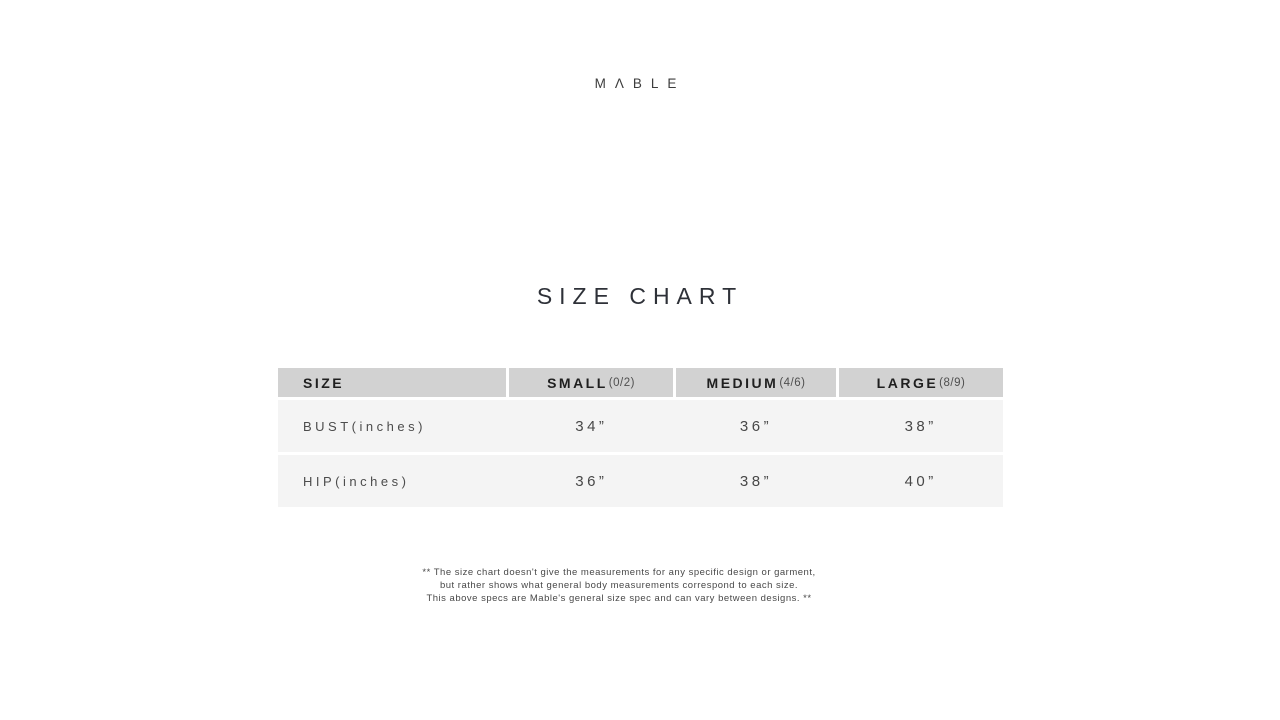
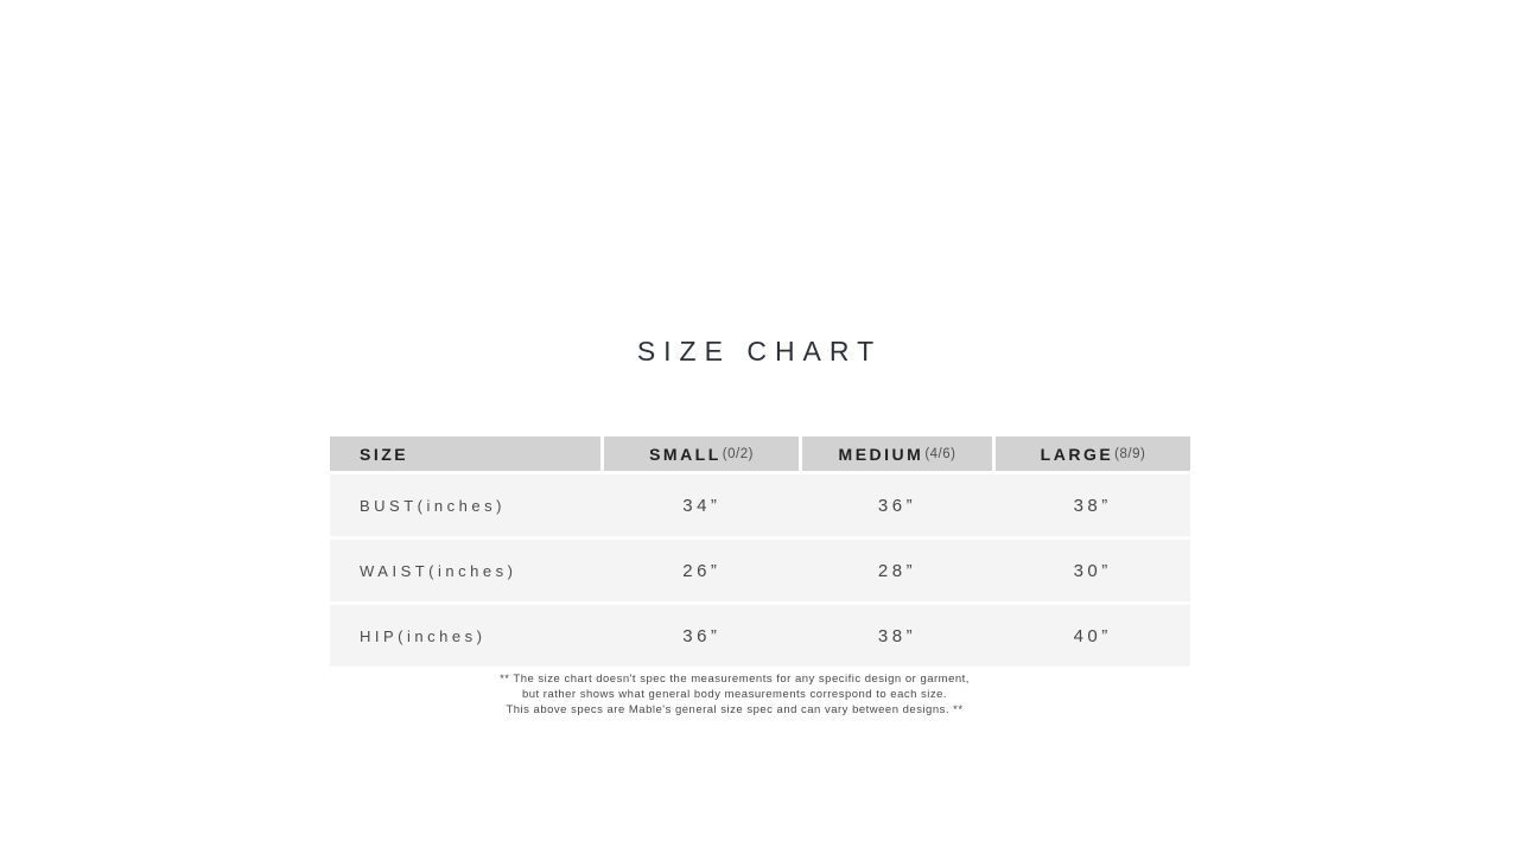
- MΛBLE
  SIZE CHART
  SIZE
  SMALL
  (0/2)
  MEDIUM
  (4/6)
  LARGE
  (8/9)
  BUST(inches)
  34”
  36”
  38”
+ WAIST(inches)
+ 26”
+ 28”
+ 30”
  HIP(inches)
  36”
  38”
  40”
- ** The size chart doesn't give the measurements for any specific design or garment,
+ ** The size chart doesn't spec the measurements for any specific design or garment,
  but rather shows what general body measurements correspond to each size.
  This above specs are Mable's general size spec and can vary between designs. **
